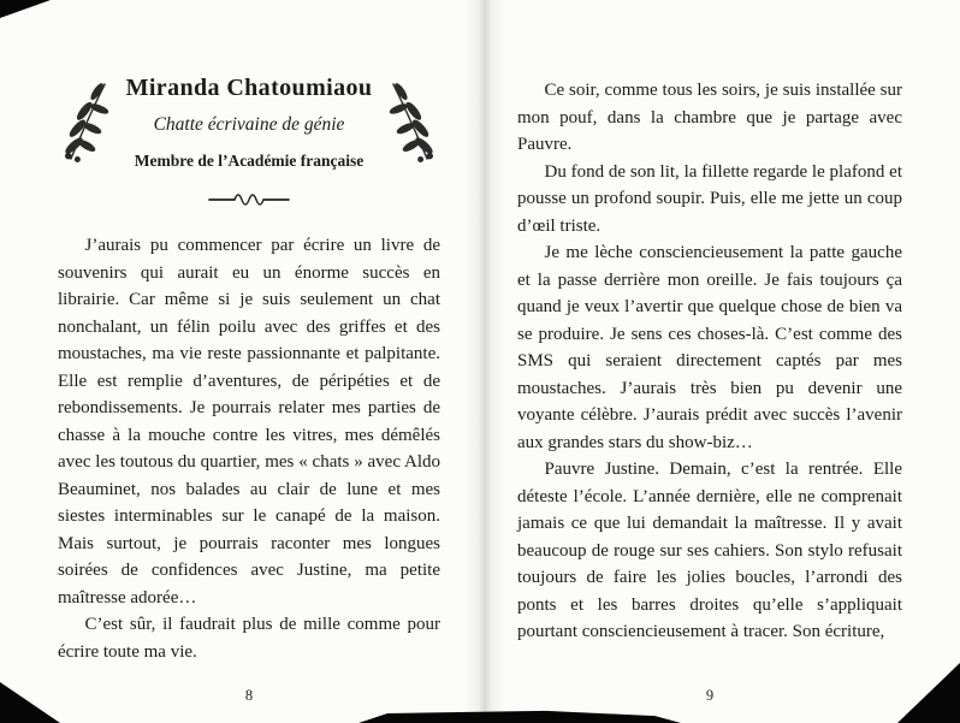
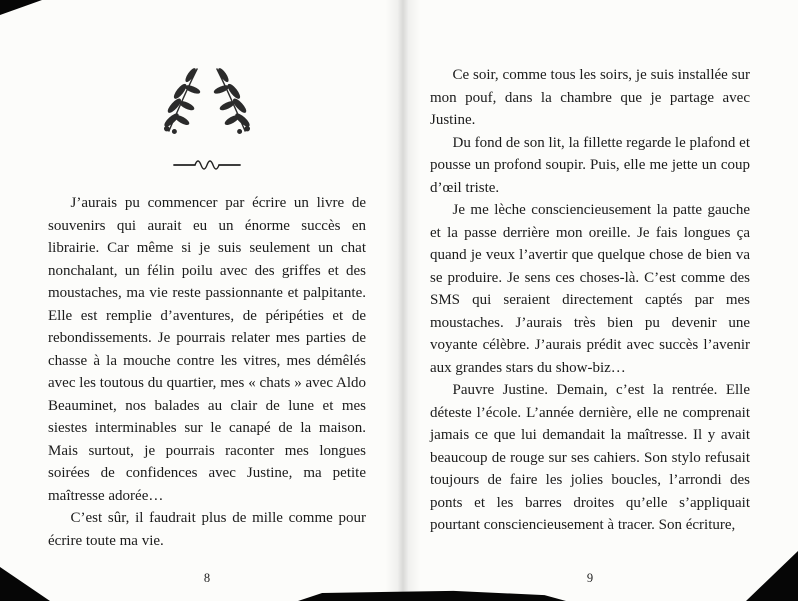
- Miranda Chatoumiaou
- Chatte écrivaine de génie
- Membre de l’Académie française
  J’aurais pu commencer par écrire un livre de souvenirs qui aurait eu un énorme succès en librairie. Car même si je suis seulement un chat nonchalant, un félin poilu avec des griffes et des moustaches, ma vie reste passionnante et palpitante. Elle est remplie d’aventures, de péripéties et de rebondissements. Je pourrais relater mes parties de chasse à la mouche contre les vitres, mes démêlés avec les toutous du quartier, mes « chats » avec Aldo Beauminet, nos balades au clair de lune et mes siestes interminables sur le canapé de la maison. Mais surtout, je pourrais raconter mes longues soirées de confidences avec Justine, ma petite maîtresse adorée…
  C’est sûr, il faudrait plus de mille comme pour écrire toute ma vie.
  8
- Ce soir, comme tous les soirs, je suis installée sur mon pouf, dans la chambre que je partage avec Pauvre.
+ Ce soir, comme tous les soirs, je suis installée sur mon pouf, dans la chambre que je partage avec Justine.
  Du fond de son lit, la fillette regarde le plafond et pousse un profond soupir. Puis, elle me jette un coup d’œil triste.
- Je me lèche consciencieusement la patte gauche et la passe derrière mon oreille. Je fais toujours ça quand je veux l’avertir que quelque chose de bien va se produire. Je sens ces choses-là. C’est comme des SMS qui seraient directement captés par mes moustaches. J’aurais très bien pu devenir une voyante célèbre. J’aurais prédit avec succès l’avenir aux grandes stars du show-biz…
+ Je me lèche consciencieusement la patte gauche et la passe derrière mon oreille. Je fais longues ça quand je veux l’avertir que quelque chose de bien va se produire. Je sens ces choses-là. C’est comme des SMS qui seraient directement captés par mes moustaches. J’aurais très bien pu devenir une voyante célèbre. J’aurais prédit avec succès l’avenir aux grandes stars du show-biz…
  Pauvre Justine. Demain, c’est la rentrée. Elle déteste l’école. L’année dernière, elle ne comprenait jamais ce que lui demandait la maîtresse. Il y avait beaucoup de rouge sur ses cahiers. Son stylo refusait toujours de faire les jolies boucles, l’arrondi des ponts et les barres droites qu’elle s’appliquait pourtant consciencieusement à tracer. Son écriture,
  9
